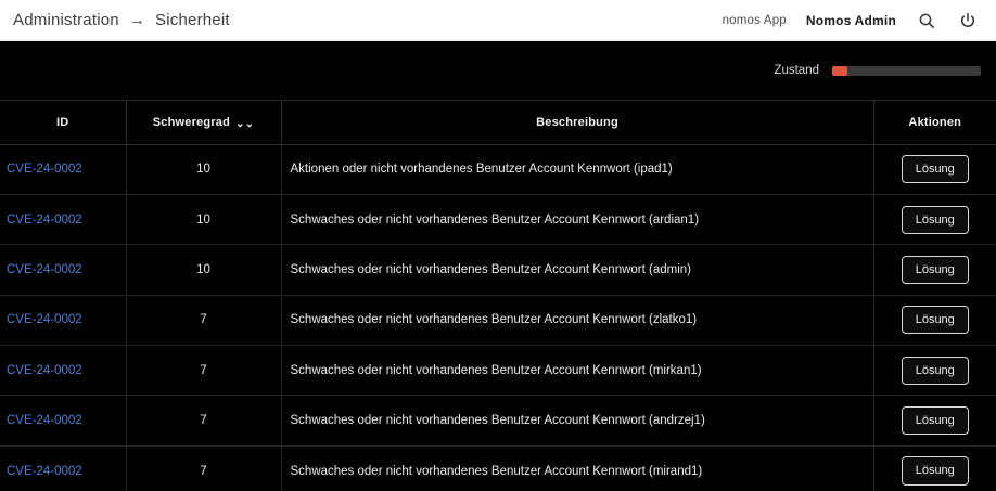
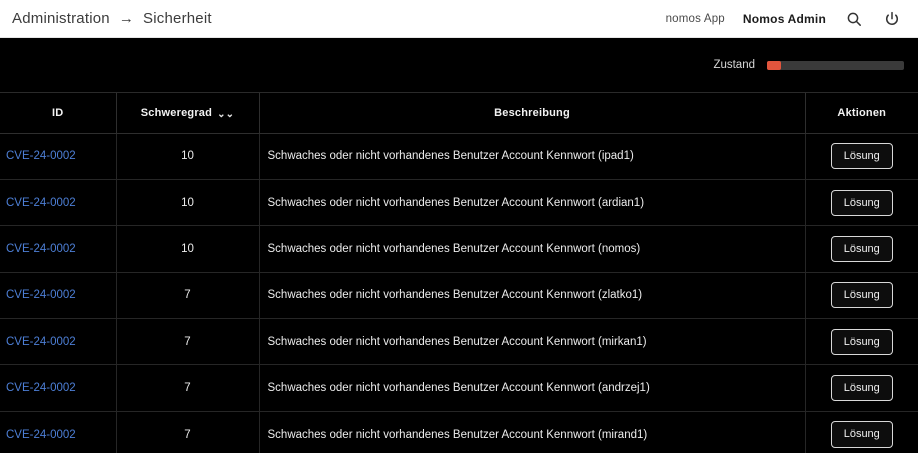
  Administration
  →
  Sicherheit
  nomos App
  Nomos Admin
  Zustand
  ID	Schweregrad ⌄⌄	Beschreibung	Aktionen
- CVE-24-0002	10	Aktionen oder nicht vorhandenes Benutzer Account Kennwort (ipad1)	Lösung
+ CVE-24-0002	10	Schwaches oder nicht vorhandenes Benutzer Account Kennwort (ipad1)	Lösung
  CVE-24-0002	10	Schwaches oder nicht vorhandenes Benutzer Account Kennwort (ardian1)	Lösung
- CVE-24-0002	10	Schwaches oder nicht vorhandenes Benutzer Account Kennwort (admin)	Lösung
+ CVE-24-0002	10	Schwaches oder nicht vorhandenes Benutzer Account Kennwort (nomos)	Lösung
  CVE-24-0002	7	Schwaches oder nicht vorhandenes Benutzer Account Kennwort (zlatko1)	Lösung
  CVE-24-0002	7	Schwaches oder nicht vorhandenes Benutzer Account Kennwort (mirkan1)	Lösung
  CVE-24-0002	7	Schwaches oder nicht vorhandenes Benutzer Account Kennwort (andrzej1)	Lösung
  CVE-24-0002	7	Schwaches oder nicht vorhandenes Benutzer Account Kennwort (mirand1)	Lösung
